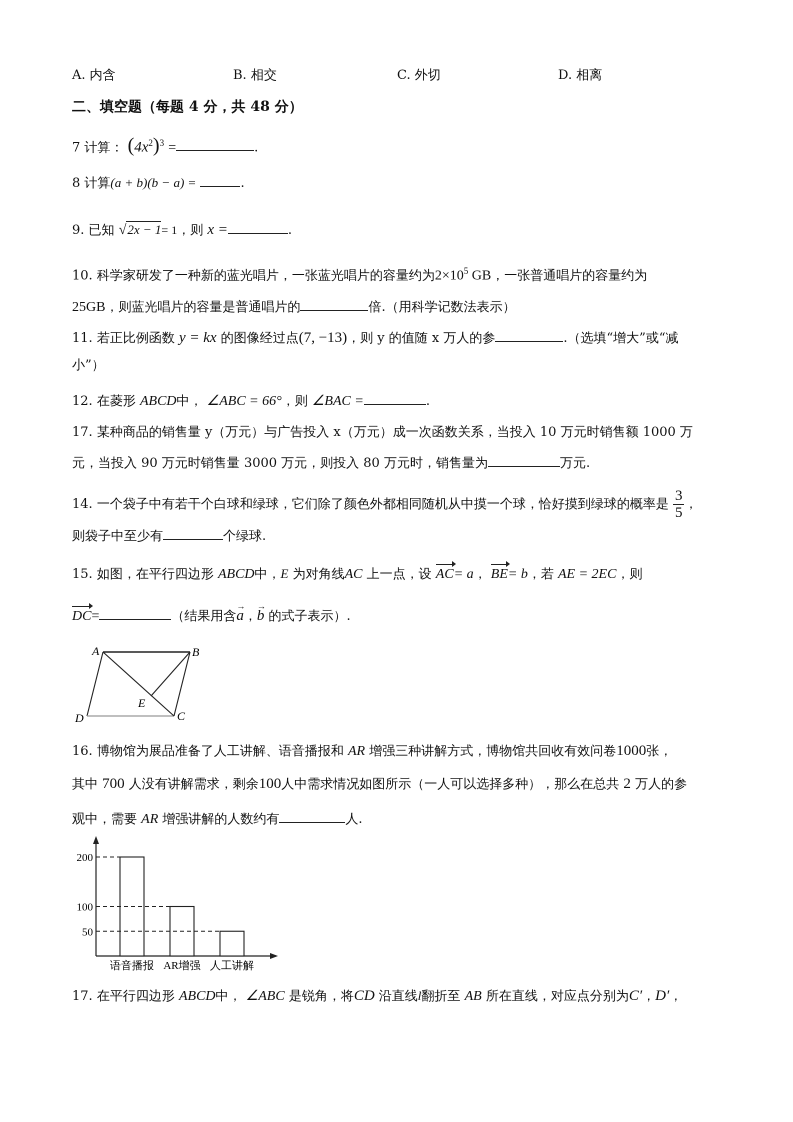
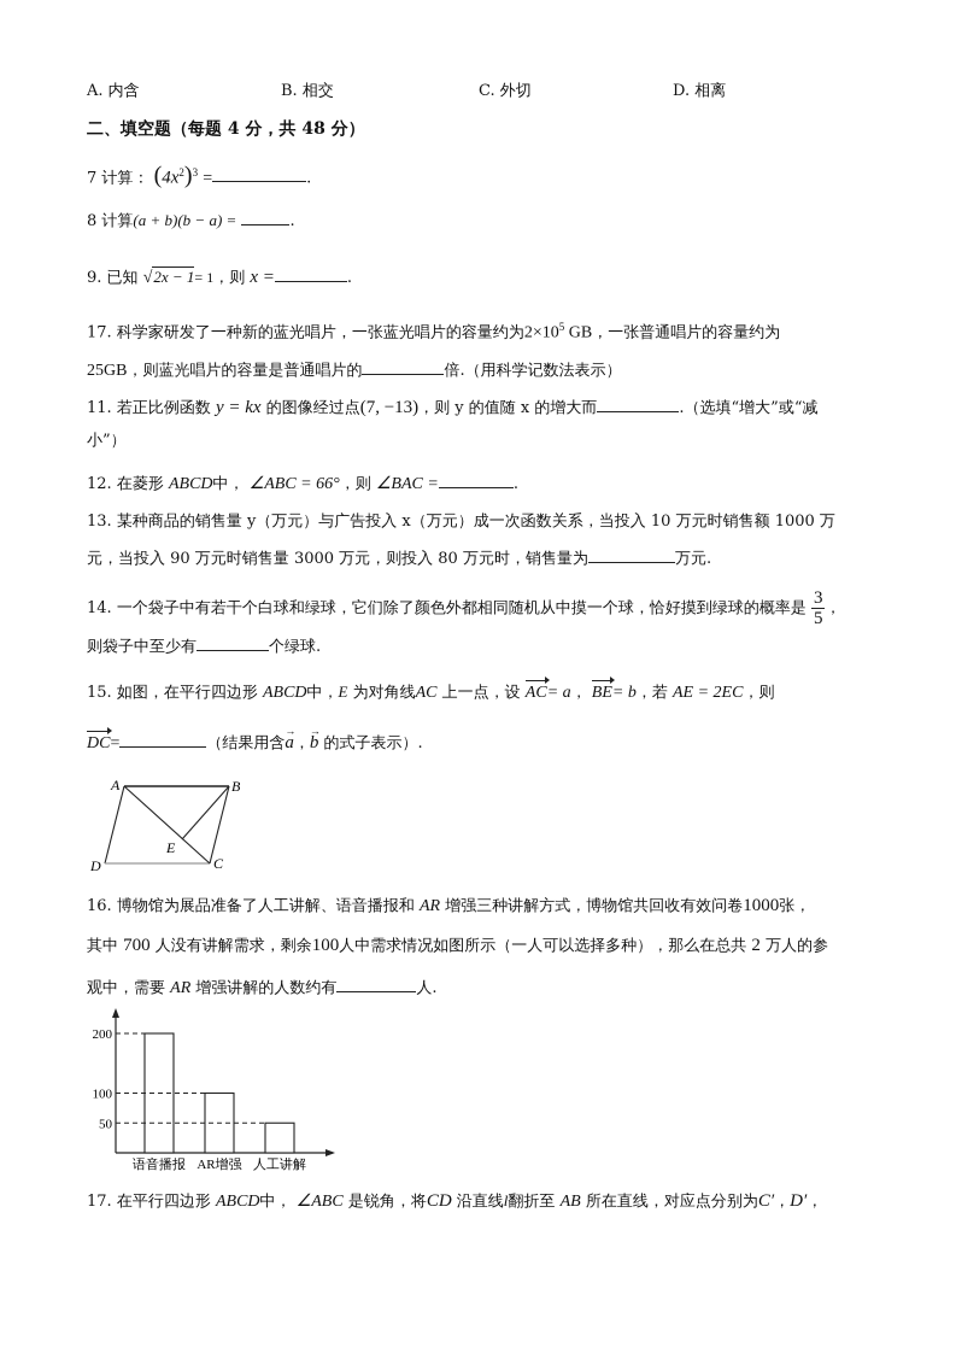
  A. 内含
  B. 相交
  C. 外切
  D. 相离
  二、填空题（每题 4 分，共 48 分）
  7 计算： (4x2)3 = .
  8 计算(a + b)(b − a) = .
  9. 已知 √2x − 1= 1，则 x = .
- 10. 科学家研发了一种新的蓝光唱片，一张蓝光唱片的容量约为2×105 GB，一张普通唱片的容量约为
+ 17. 科学家研发了一种新的蓝光唱片，一张蓝光唱片的容量约为2×105 GB，一张普通唱片的容量约为
  25GB，则蓝光唱片的容量是普通唱片的 倍.（用科学记数法表示）
- 11. 若正比例函数 y = kx 的图像经过点(7, −13)，则 y 的值随 x 万人的参 .（选填“增大”或“减
+ 11. 若正比例函数 y = kx 的图像经过点(7, −13)，则 y 的值随 x 的增大而 .（选填“增大”或“减
  小”）
  12. 在菱形 ABCD中， ∠ABC = 66°，则 ∠BAC = .
- 17. 某种商品的销售量 y（万元）与广告投入 x（万元）成一次函数关系，当投入 10 万元时销售额 1000 万
+ 13. 某种商品的销售量 y（万元）与广告投入 x（万元）成一次函数关系，当投入 10 万元时销售额 1000 万
  元，当投入 90 万元时销售量 3000 万元，则投入 80 万元时，销售量为 万元.
  14. 一个袋子中有若干个白球和绿球，它们除了颜色外都相同随机从中摸一个球，恰好摸到绿球的概率是
  3
  5
  ，
  则袋子中至少有 个绿球.
  15. 如图，在平行四边形 ABCD中，E 为对角线AC 上一点，设 AC= a， BE= b，若 AE = 2EC，则
  DC= （结果用含a，b 的式子表示）.
  A
  B
  C
  D
  E
  16. 博物馆为展品准备了人工讲解、语音播报和 AR 增强三种讲解方式，博物馆共回收有效问卷1000张，
  其中 700 人没有讲解需求，剩余100人中需求情况如图所示（一人可以选择多种），那么在总共 2 万人的参
  观中，需要 AR 增强讲解的人数约有 人.
  语音播报
  AR增强
  人工讲解
  50
  100
  200
  17. 在平行四边形 ABCD中， ∠ABC 是锐角，将CD 沿直线l翻折至 AB 所在直线，对应点分别为C′，D′，
